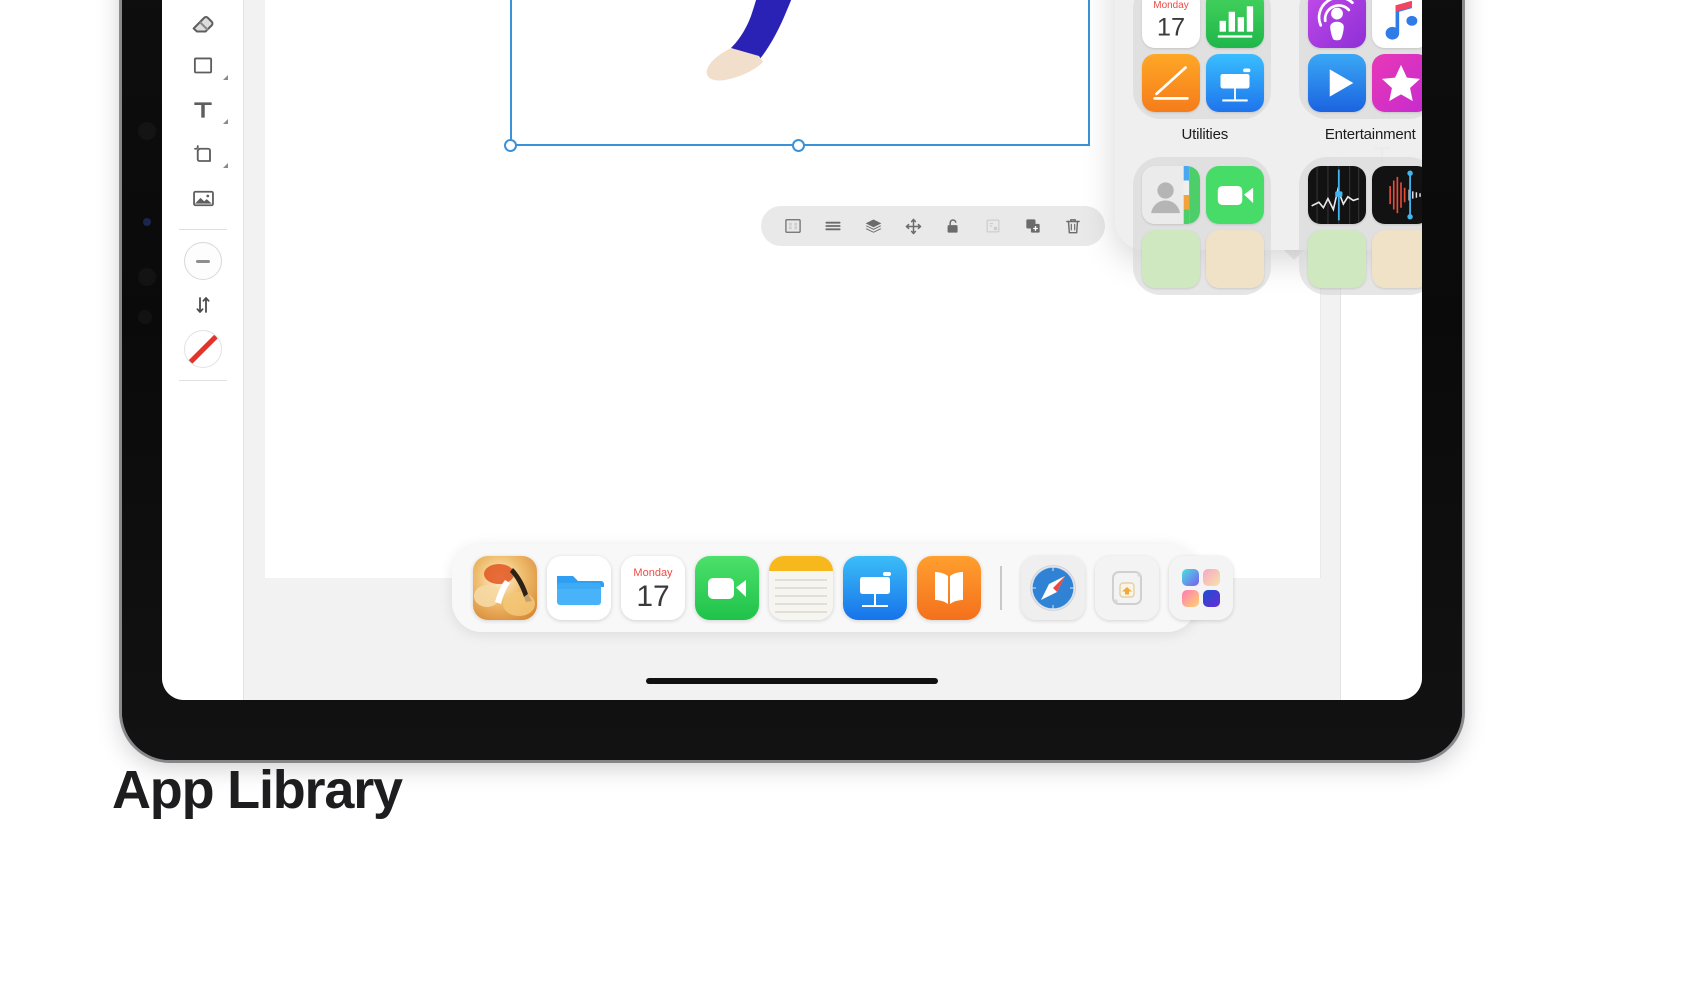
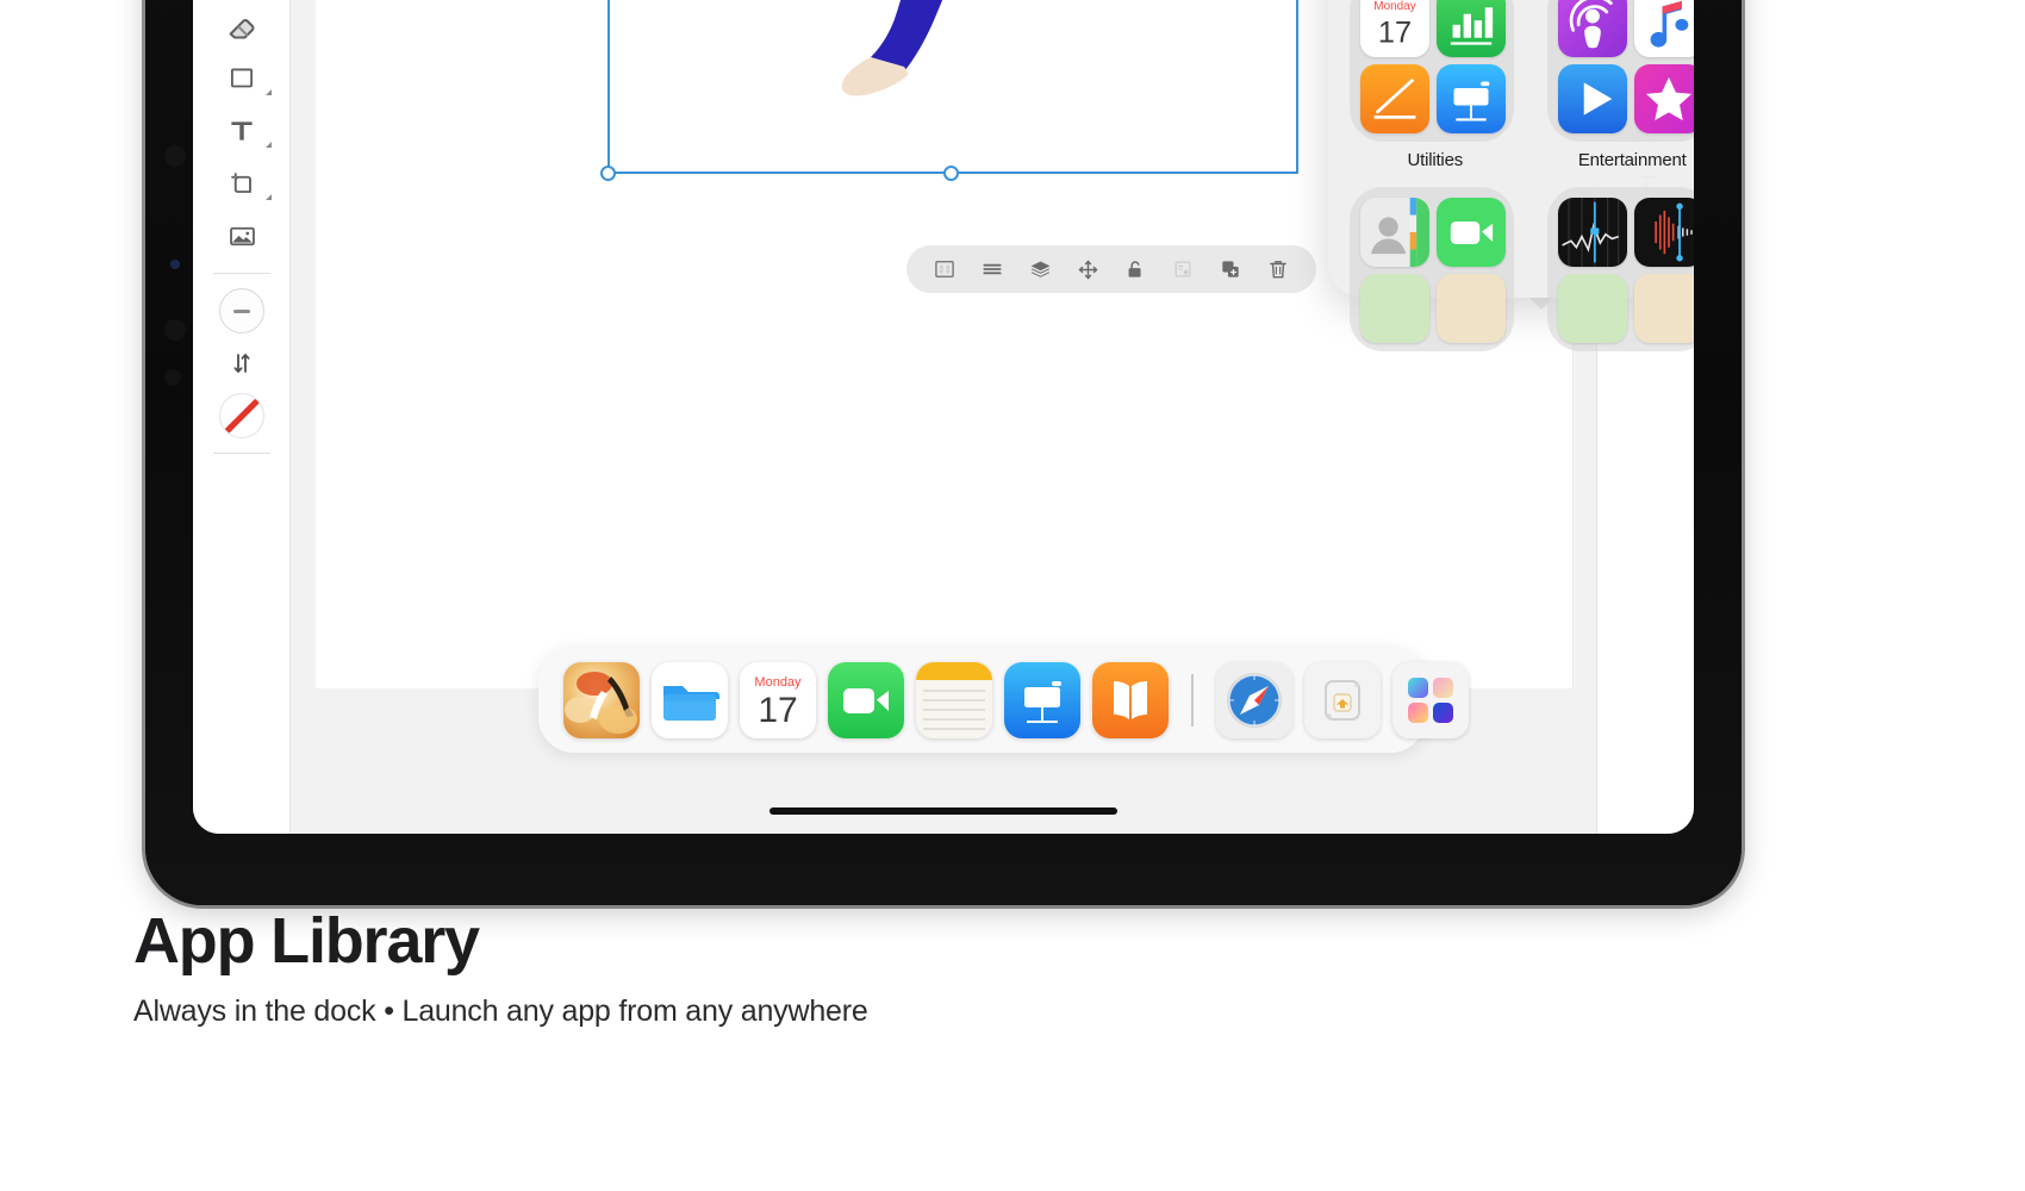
  Monday
  17
  Monday
  17
  Utilities
  Entertainment
  App Library
+ Always in the dock • Launch any app from any anywhere
